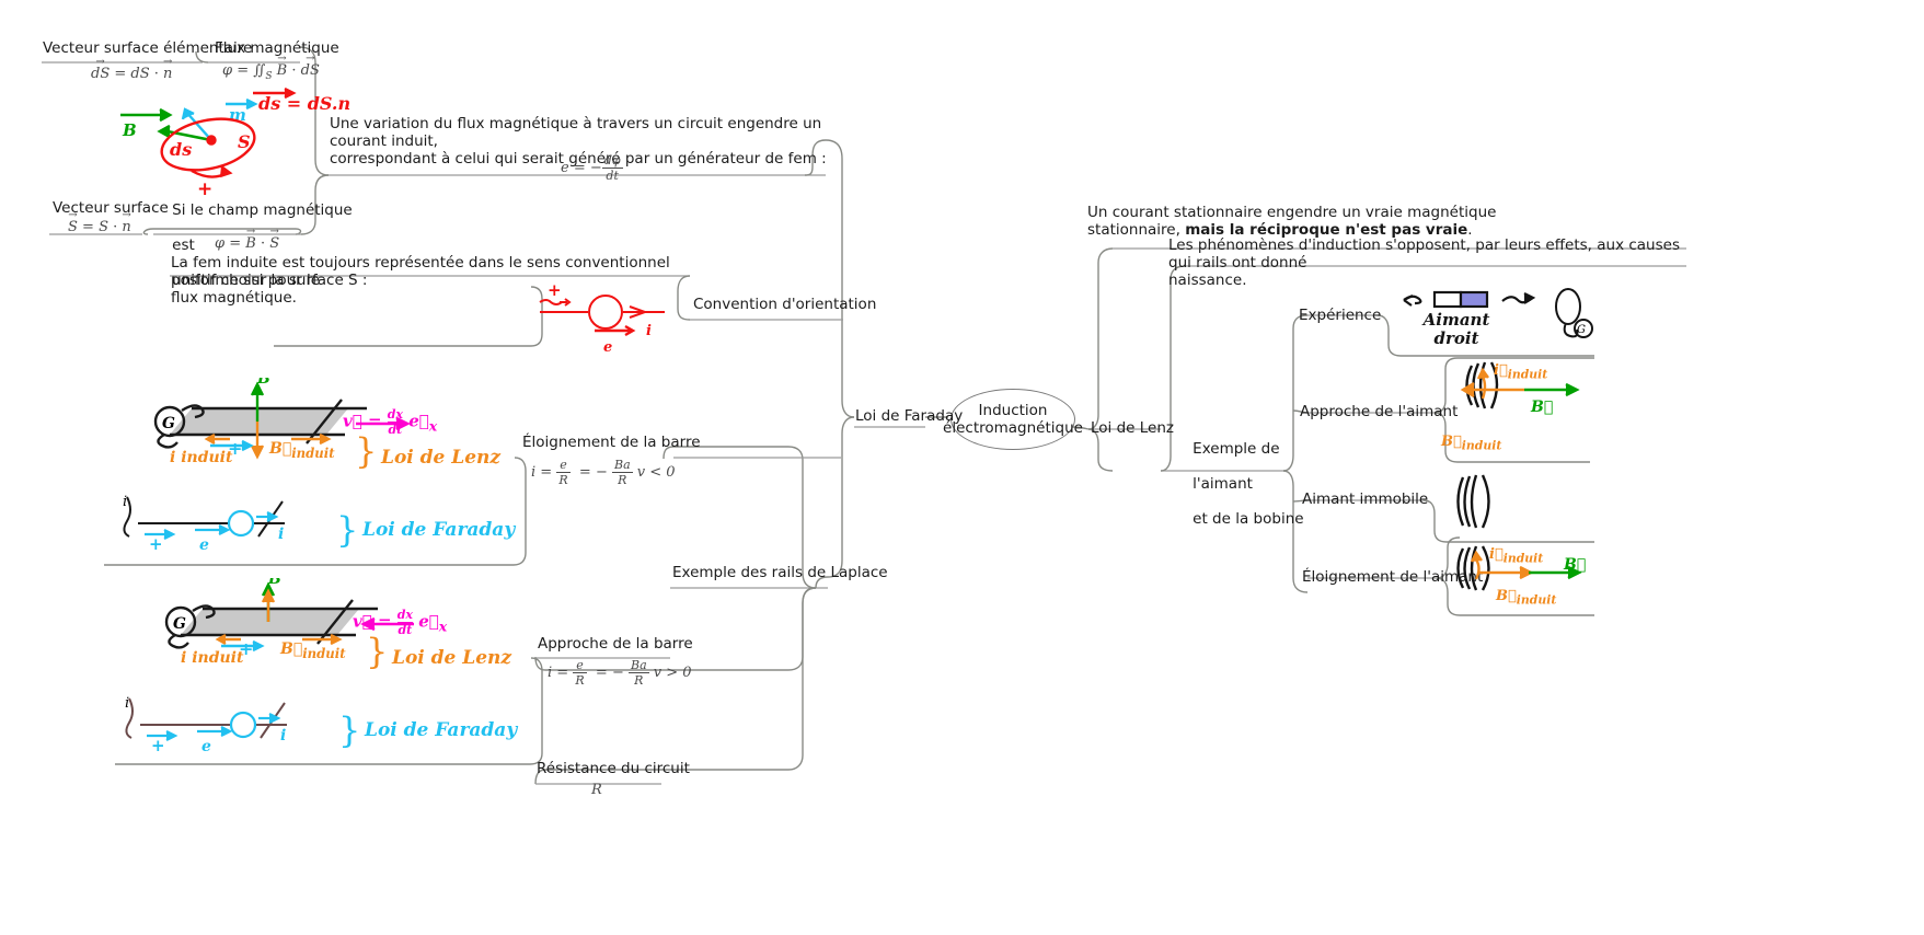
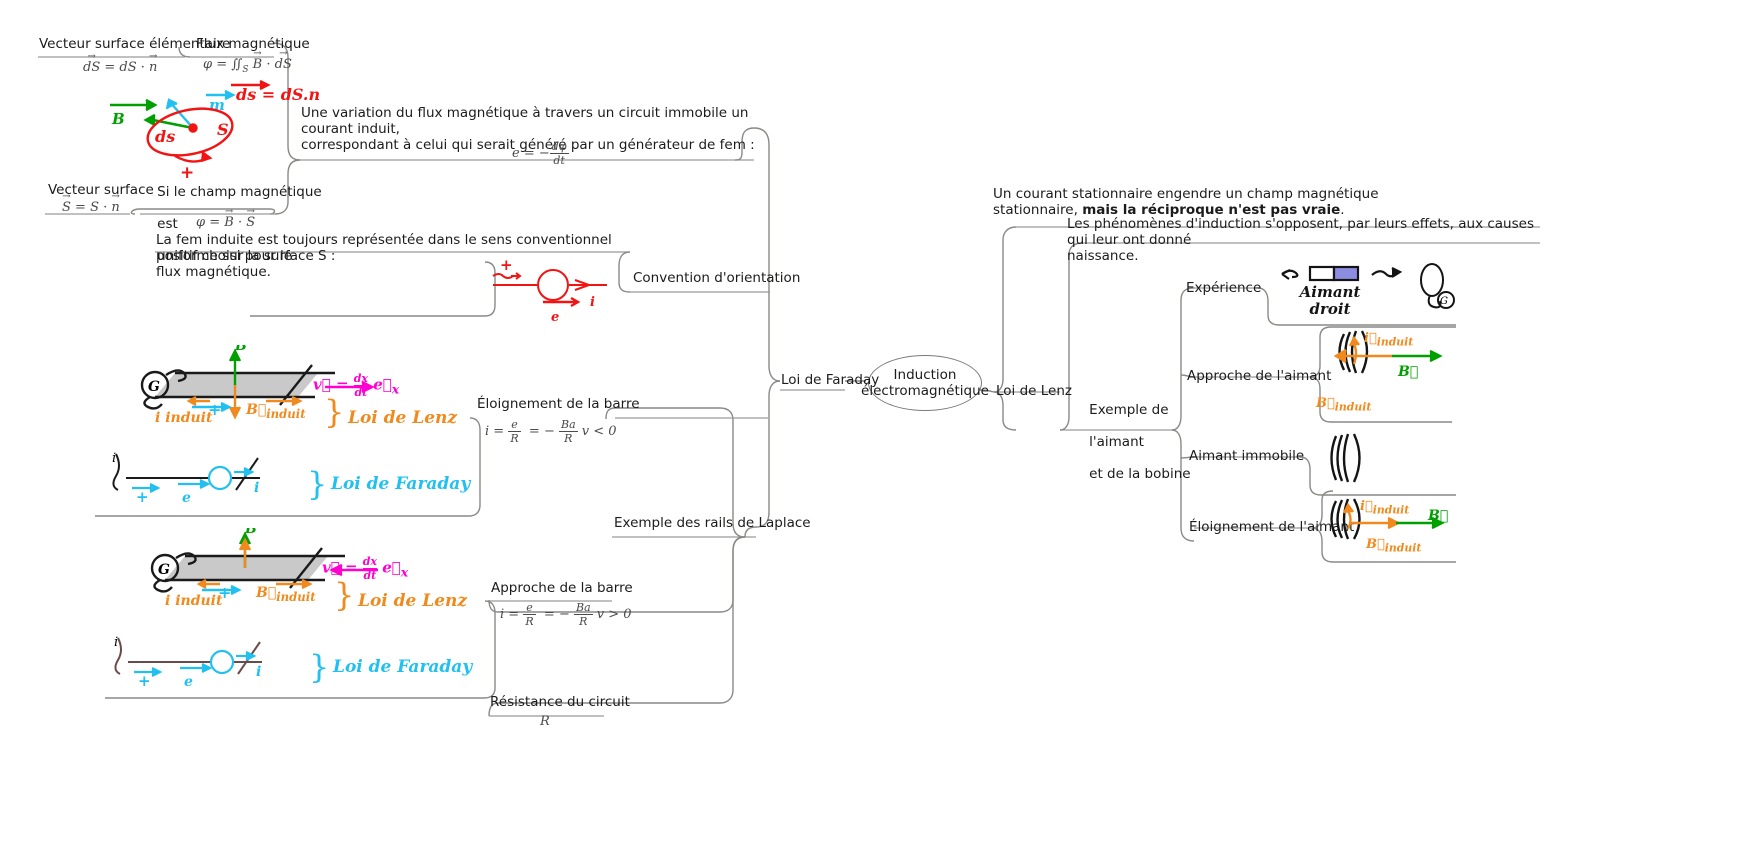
  Induction
  électromagnétique
  Loi de Faraday
  Loi de Lenz
  Vecteur surface élémentaire
  dS = dS · n
  Flux magnétique
  φ = ∬S B · dS
  Vecteur surface
  S = S · n
  Si le champ magnétique
  est
  uniforme sur la surface S :
  φ = B · S
- Une variation du flux magnétique à travers un circuit engendre un courant induit,
+ Une variation du flux magnétique à travers un circuit immobile un courant induit,
  correspondant à celui qui serait généré par un générateur de fem :
  e = −
  dφ
  dt
  La fem induite est toujours représentée dans le sens conventionnel positif choisi pour le
  flux magnétique.
  Convention d'orientation
  +
  i
  e
  B
  m
  ds = dS.n
  ds
  S
  +
  Exemple des rails de Laplace
  Éloignement de la barre
  i =
  e
  R
  = −
  Ba
  R
  v < 0
  Approche de la barre
  i =
  e
  R
  = −
  Ba
  R
  v > 0
  Résistance du circuit
  R
  G
  B
  v⃗ =
  dx
  dt
  e⃗x
  i induit
  +
  B⃗induit
  Loi de Lenz
  }
  +
  e
  i
  i
  }
  Loi de Faraday
  G
  B
  v⃗ =
  dx
  dt
  e⃗x
  i induit
  +
  B⃗induit
  }
  Loi de Lenz
  +
  e
  i
  i
  }
  Loi de Faraday
- Un courant stationnaire engendre un vraie magnétique stationnaire, mais la réciproque n'est pas vraie.
+ Un courant stationnaire engendre un champ magnétique stationnaire, mais la réciproque n'est pas vraie.
- Les phénomènes d'induction s'opposent, par leurs effets, aux causes qui rails ont donné
+ Les phénomènes d'induction s'opposent, par leurs effets, aux causes qui leur ont donné
  naissance.
  Exemple de
  l'aimant
  et de la bobine
  Expérience
  Approche de l'aimant
  Aimant immobile
  Éloignement de l'aimat
  G
  Aimant
  droit
  i⃗induit
  B⃗
  B⃗induit
  i⃗induit
  B⃗
  B⃗induit
